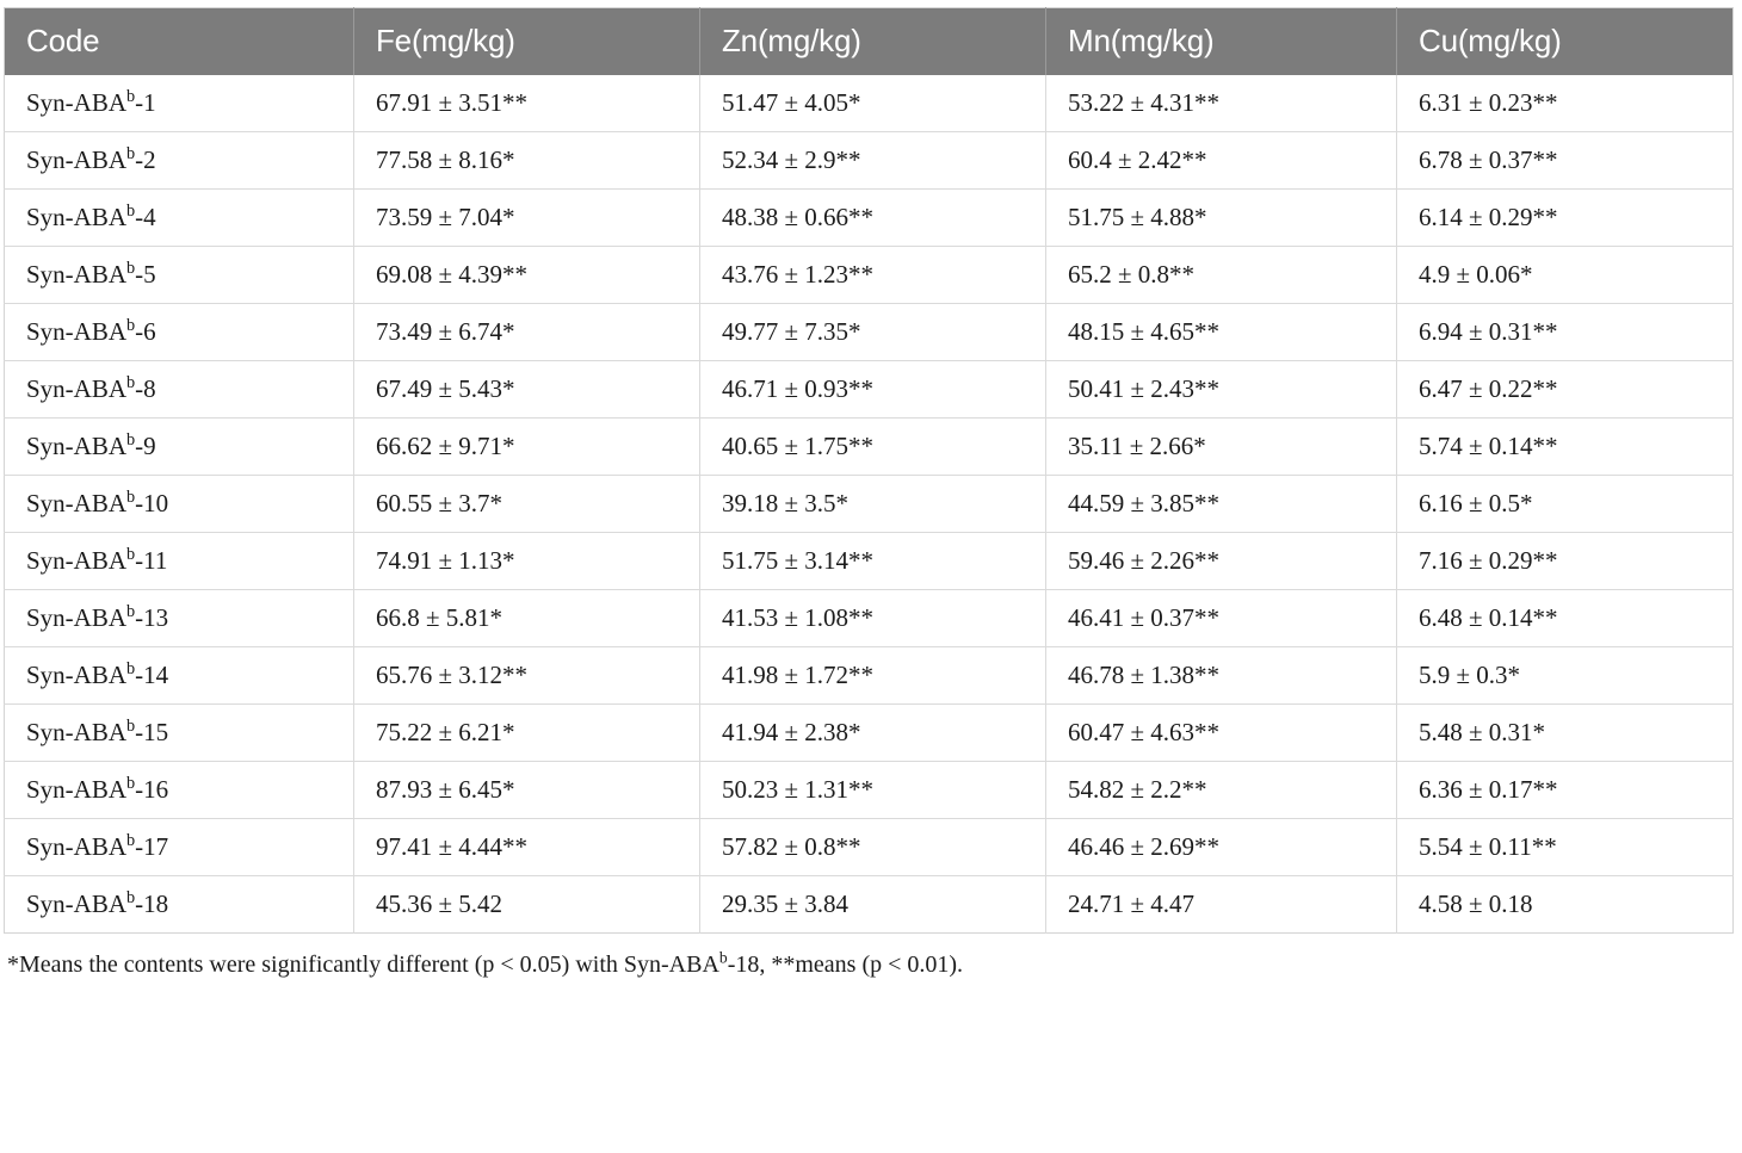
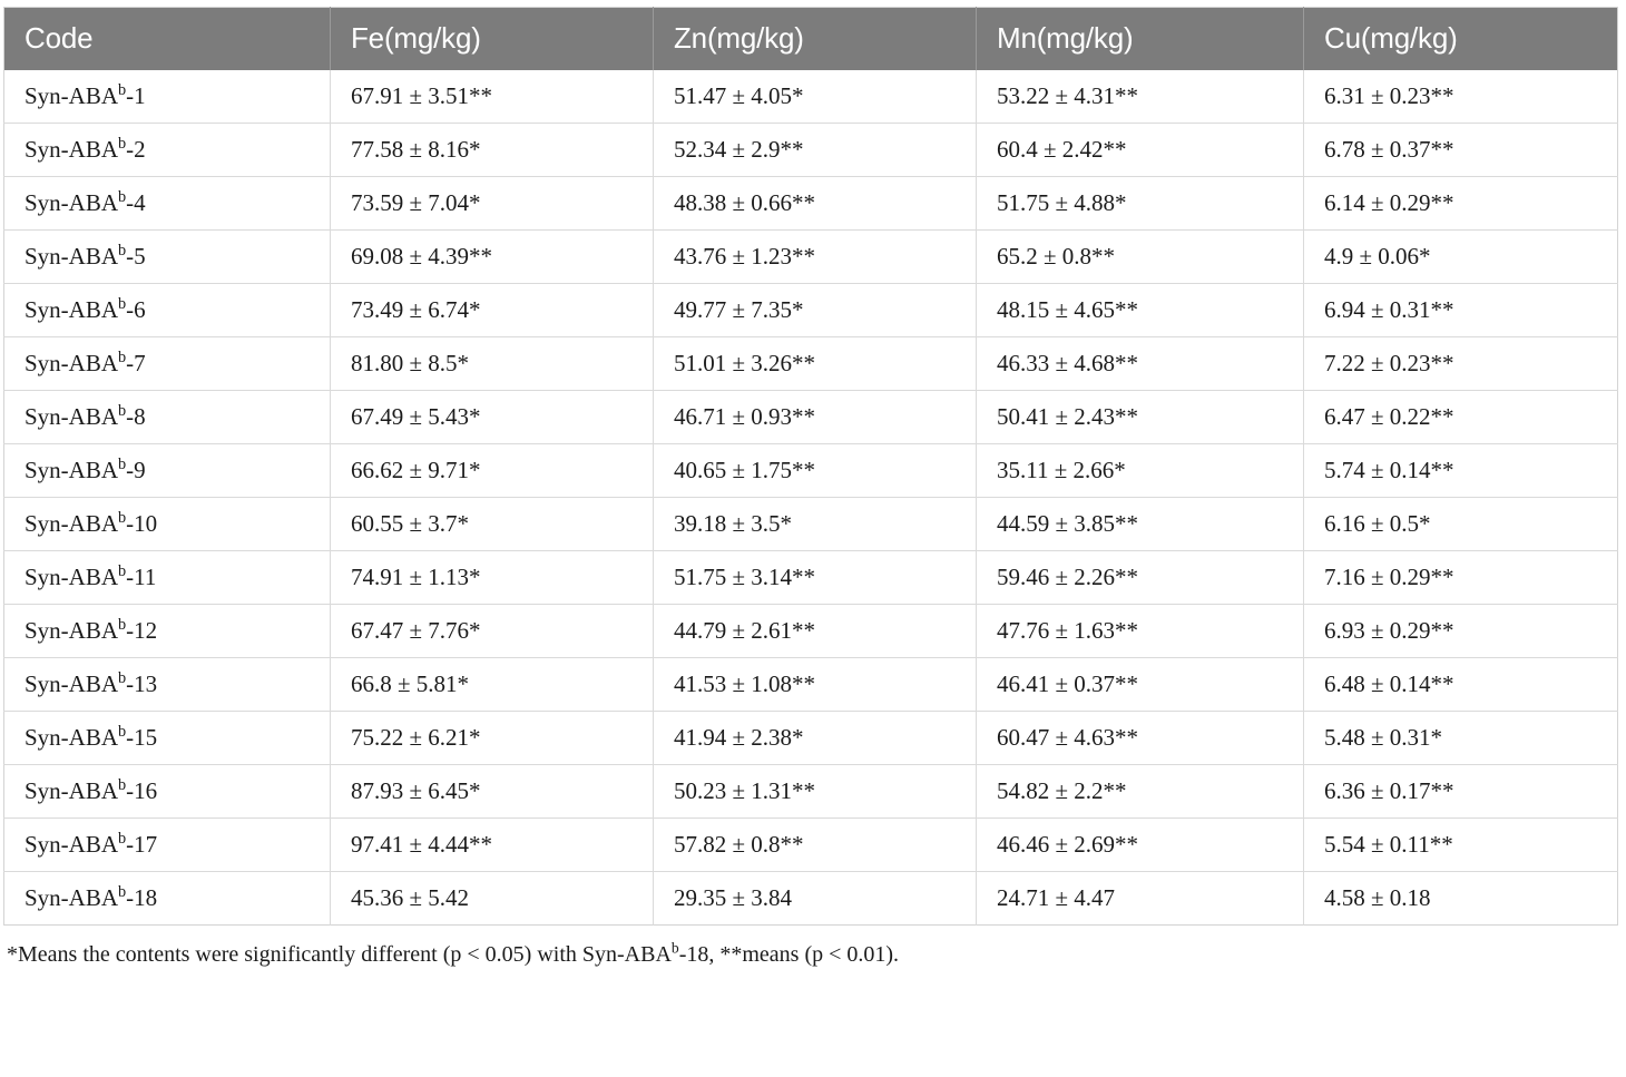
  Code	Fe(mg/kg)	Zn(mg/kg)	Mn(mg/kg)	Cu(mg/kg)
  Syn-ABAb-1	67.91 ± 3.51**	51.47 ± 4.05*	53.22 ± 4.31**	6.31 ± 0.23**
  Syn-ABAb-2	77.58 ± 8.16*	52.34 ± 2.9**	60.4 ± 2.42**	6.78 ± 0.37**
  Syn-ABAb-4	73.59 ± 7.04*	48.38 ± 0.66**	51.75 ± 4.88*	6.14 ± 0.29**
  Syn-ABAb-5	69.08 ± 4.39**	43.76 ± 1.23**	65.2 ± 0.8**	4.9 ± 0.06*
  Syn-ABAb-6	73.49 ± 6.74*	49.77 ± 7.35*	48.15 ± 4.65**	6.94 ± 0.31**
+ Syn-ABAb-7	81.80 ± 8.5*	51.01 ± 3.26**	46.33 ± 4.68**	7.22 ± 0.23**
  Syn-ABAb-8	67.49 ± 5.43*	46.71 ± 0.93**	50.41 ± 2.43**	6.47 ± 0.22**
  Syn-ABAb-9	66.62 ± 9.71*	40.65 ± 1.75**	35.11 ± 2.66*	5.74 ± 0.14**
  Syn-ABAb-10	60.55 ± 3.7*	39.18 ± 3.5*	44.59 ± 3.85**	6.16 ± 0.5*
  Syn-ABAb-11	74.91 ± 1.13*	51.75 ± 3.14**	59.46 ± 2.26**	7.16 ± 0.29**
+ Syn-ABAb-12	67.47 ± 7.76*	44.79 ± 2.61**	47.76 ± 1.63**	6.93 ± 0.29**
  Syn-ABAb-13	66.8 ± 5.81*	41.53 ± 1.08**	46.41 ± 0.37**	6.48 ± 0.14**
- Syn-ABAb-14	65.76 ± 3.12**	41.98 ± 1.72**	46.78 ± 1.38**	5.9 ± 0.3*
  Syn-ABAb-15	75.22 ± 6.21*	41.94 ± 2.38*	60.47 ± 4.63**	5.48 ± 0.31*
  Syn-ABAb-16	87.93 ± 6.45*	50.23 ± 1.31**	54.82 ± 2.2**	6.36 ± 0.17**
  Syn-ABAb-17	97.41 ± 4.44**	57.82 ± 0.8**	46.46 ± 2.69**	5.54 ± 0.11**
  Syn-ABAb-18	45.36 ± 5.42	29.35 ± 3.84	24.71 ± 4.47	4.58 ± 0.18
  *Means the contents were significantly different (p < 0.05) with Syn-ABAb-18, **means (p < 0.01).
